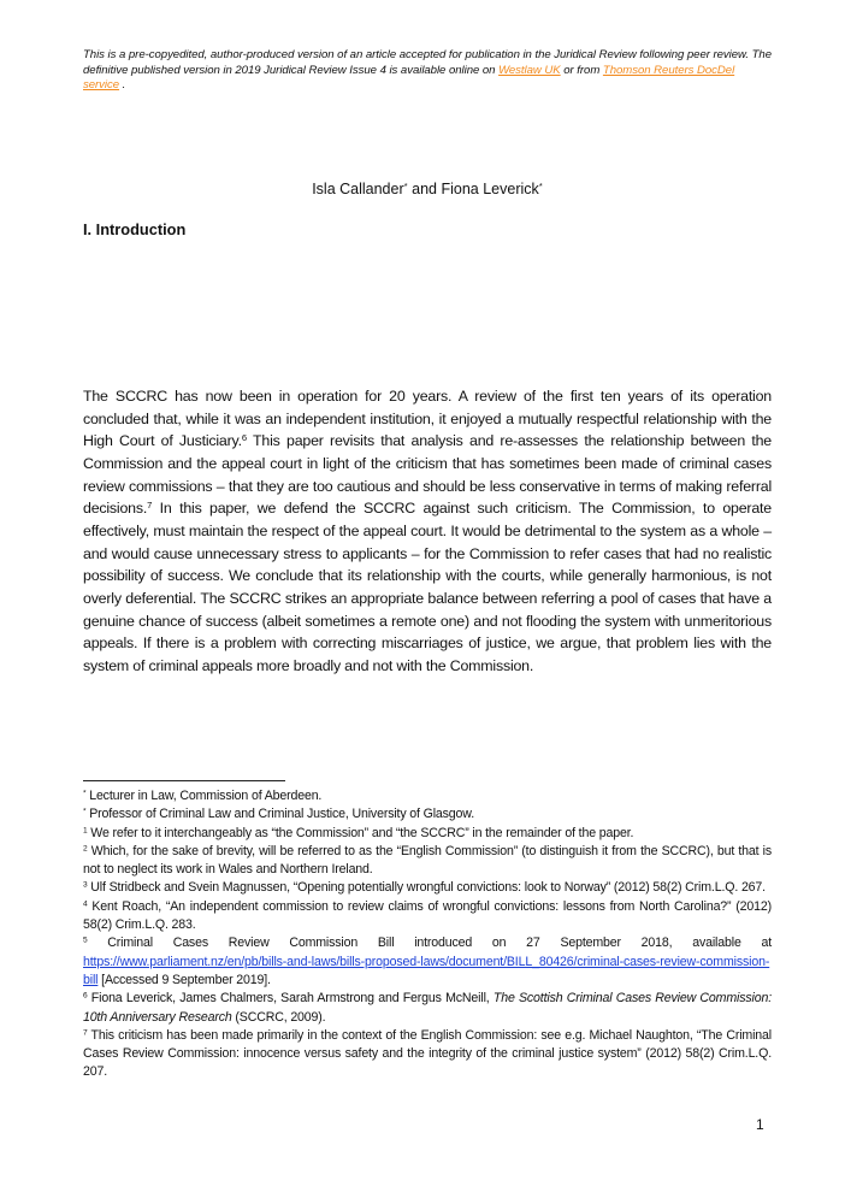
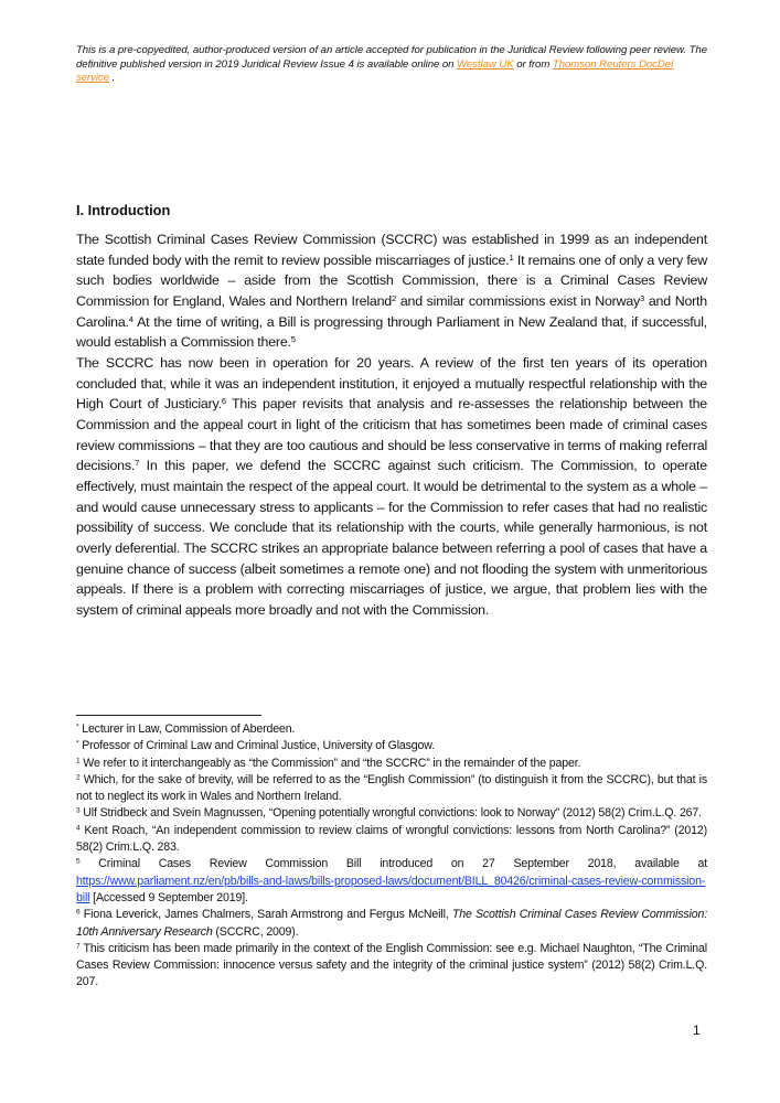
  This is a pre-copyedited, author-produced version of an article accepted for publication in the Juridical Review following peer review. The definitive published version in 2019 Juridical Review Issue 4 is available online on Westlaw UK or from Thomson Reuters DocDel service .
- Isla Callander* and Fiona Leverick*
  I. Introduction
+ The Scottish Criminal Cases Review Commission (SCCRC) was established in 1999 as an independent state funded body with the remit to review possible miscarriages of justice.1 It remains one of only a very few such bodies worldwide – aside from the Scottish Commission, there is a Criminal Cases Review Commission for England, Wales and Northern Ireland2 and similar commissions exist in Norway3 and North Carolina.4 At the time of writing, a Bill is progressing through Parliament in New Zealand that, if successful, would establish a Commission there.5
  The SCCRC has now been in operation for 20 years. A review of the first ten years of its operation concluded that, while it was an independent institution, it enjoyed a mutually respectful relationship with the High Court of Justiciary.6 This paper revisits that analysis and re-assesses the relationship between the Commission and the appeal court in light of the criticism that has sometimes been made of criminal cases review commissions – that they are too cautious and should be less conservative in terms of making referral decisions.7 In this paper, we defend the SCCRC against such criticism. The Commission, to operate effectively, must maintain the respect of the appeal court. It would be detrimental to the system as a whole – and would cause unnecessary stress to applicants – for the Commission to refer cases that had no realistic possibility of success. We conclude that its relationship with the courts, while generally harmonious, is not overly deferential. The SCCRC strikes an appropriate balance between referring a pool of cases that have a genuine chance of success (albeit sometimes a remote one) and not flooding the system with unmeritorious appeals. If there is a problem with correcting miscarriages of justice, we argue, that problem lies with the system of criminal appeals more broadly and not with the Commission.
  Lecturer in Law, Commission of Aberdeen.
  Professor of Criminal Law and Criminal Justice, University of Glasgow.
  We refer to it interchangeably as “the Commission” and “the SCCRC” in the remainder of the paper.
  Which, for the sake of brevity, will be referred to as the “English Commission” (to distinguish it from the SCCRC), but that is not to neglect its work in Wales and Northern Ireland.
  Ulf Stridbeck and Svein Magnussen, “Opening potentially wrongful convictions: look to Norway” (2012) 58(2) Crim.L.Q. 267.
  Kent Roach, “An independent commission to review claims of wrongful convictions: lessons from North Carolina?” (2012) 58(2) Crim.L.Q. 283.
  Criminal Cases Review Commission Bill introduced on 27 September 2018, available at https://www.parliament.nz/en/pb/bills-and-laws/bills-proposed-laws/document/BILL_80426/criminal-cases-review-commission-bill [Accessed 9 September 2019].
  Fiona Leverick, James Chalmers, Sarah Armstrong and Fergus McNeill, The Scottish Criminal Cases Review Commission: 10th Anniversary Research (SCCRC, 2009).
  This criticism has been made primarily in the context of the English Commission: see e.g. Michael Naughton, “The Criminal Cases Review Commission: innocence versus safety and the integrity of the criminal justice system” (2012) 58(2) Crim.L.Q. 207.
  1
